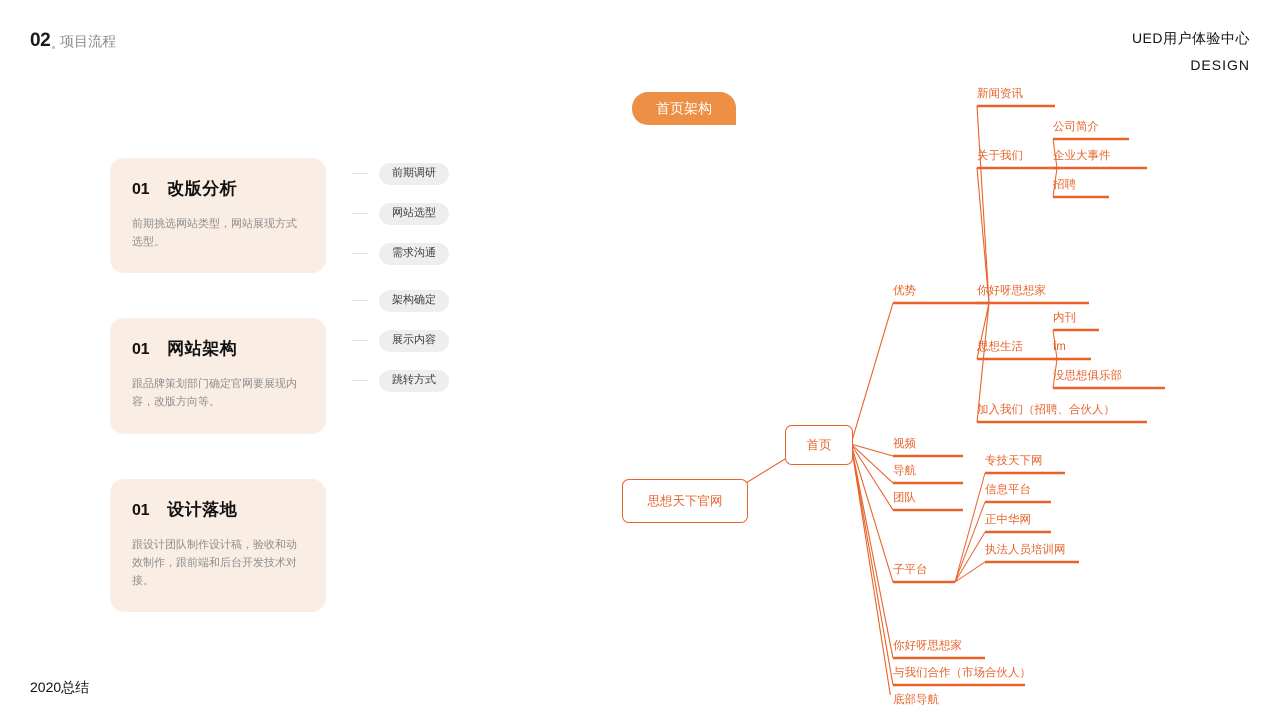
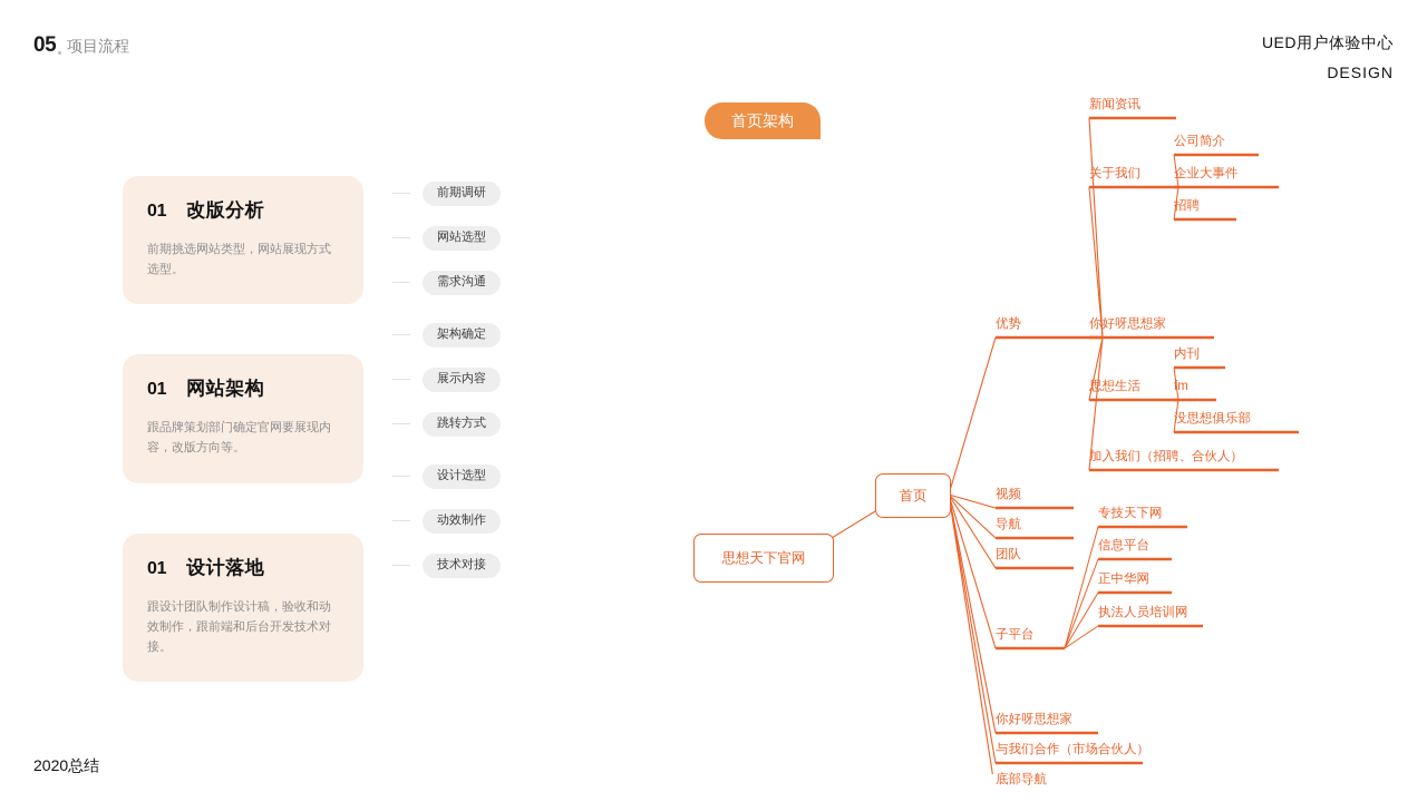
- 02
+ 05
  项目流程
  UED用户体验中心
  DESIGN
  2020总结
  01
  改版分析
  前期挑选网站类型，网站展现方式选型。
  01
  网站架构
  跟品牌策划部门确定官网要展现内容，改版方向等。
  01
  设计落地
  跟设计团队制作设计稿，验收和动效制作，跟前端和后台开发技术对接。
  前期调研
  网站选型
  需求沟通
  架构确定
  展示内容
  跳转方式
+ 设计选型
+ 动效制作
+ 技术对接
  首页架构
  思想天下官网
  首页
  优势
  视频
  导航
  团队
  子平台
  你好呀思想家
  与我们合作（市场合伙人）
  底部导航
  新闻资讯
  关于我们
  你好呀思想家
  思想生活
  加入我们（招聘、合伙人）
  公司简介
  企业大事件
  招聘
  内刊
  fm
  没思想俱乐部
  专技天下网
  信息平台
  正中华网
  执法人员培训网
